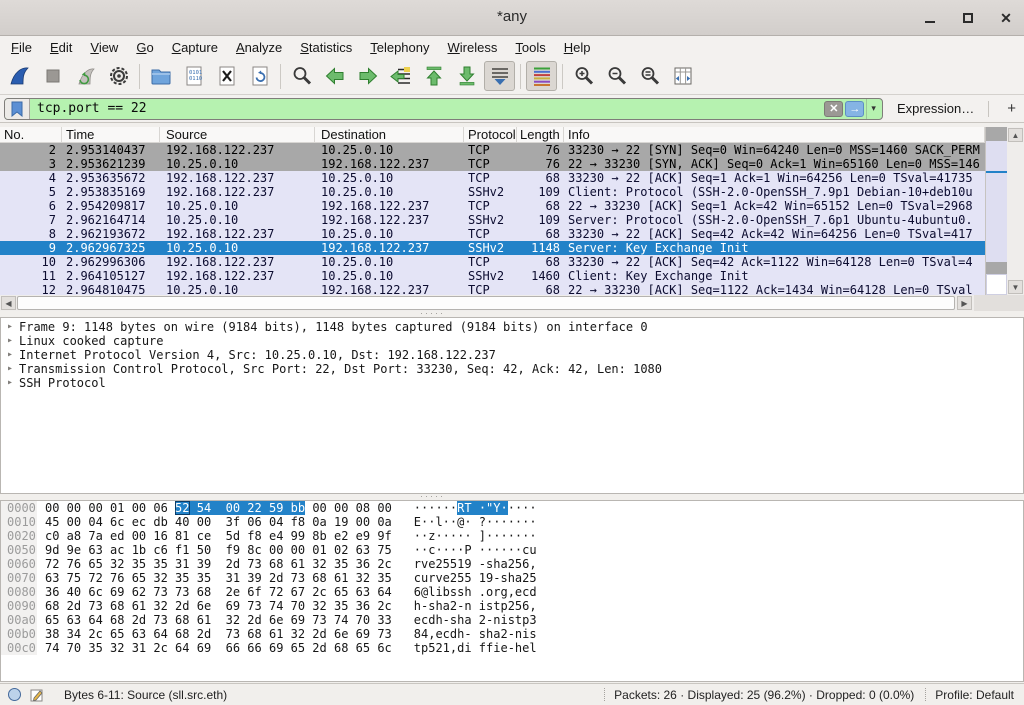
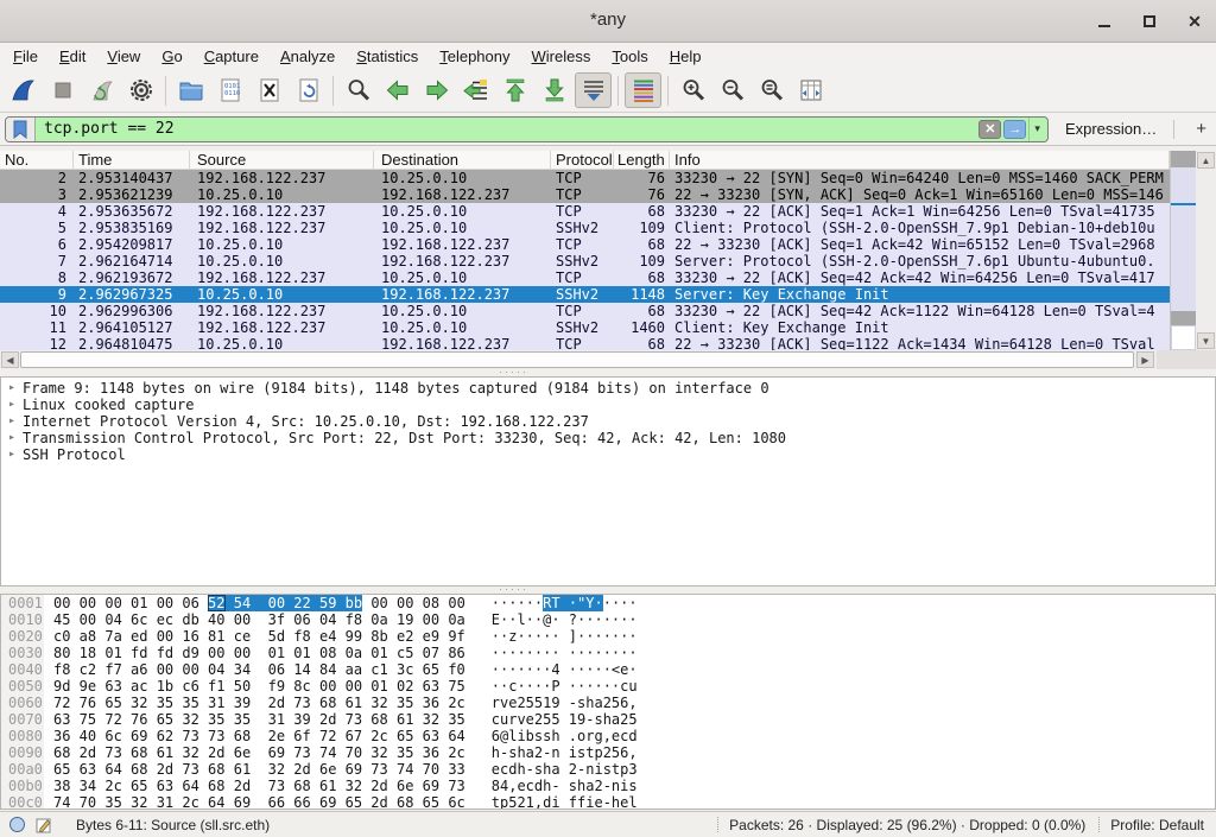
  *any
  ✕
  File
  Edit
  View
  Go
  Capture
  Analyze
  Statistics
  Telephony
  Wireless
  Tools
  Help
  tcp.port == 22
  ✕
  →
  ▾
  Expression…
  +
  No.
  Time
  Source
  Destination
  Protocol
  Length
  Info
  2
  2.953140437
  192.168.122.237
  10.25.0.10
  TCP
  76
  33230 → 22 [SYN] Seq=0 Win=64240 Len=0 MSS=1460 SACK_PERM
  3
  2.953621239
  10.25.0.10
  192.168.122.237
  TCP
  76
  22 → 33230 [SYN, ACK] Seq=0 Ack=1 Win=65160 Len=0 MSS=146
  4
  2.953635672
  192.168.122.237
  10.25.0.10
  TCP
  68
  33230 → 22 [ACK] Seq=1 Ack=1 Win=64256 Len=0 TSval=41735
  5
  2.953835169
  192.168.122.237
  10.25.0.10
  SSHv2
  109
  Client: Protocol (SSH-2.0-OpenSSH_7.9p1 Debian-10+deb10u
  6
  2.954209817
  10.25.0.10
  192.168.122.237
  TCP
  68
  22 → 33230 [ACK] Seq=1 Ack=42 Win=65152 Len=0 TSval=2968
  7
  2.962164714
  10.25.0.10
  192.168.122.237
  SSHv2
  109
  Server: Protocol (SSH-2.0-OpenSSH_7.6p1 Ubuntu-4ubuntu0.
  8
  2.962193672
  192.168.122.237
  10.25.0.10
  TCP
  68
  33230 → 22 [ACK] Seq=42 Ack=42 Win=64256 Len=0 TSval=417
  9
  2.962967325
  10.25.0.10
  192.168.122.237
  SSHv2
  1148
  Server: Key Exchange Init
  10
  2.962996306
  192.168.122.237
  10.25.0.10
  TCP
  68
  33230 → 22 [ACK] Seq=42 Ack=1122 Win=64128 Len=0 TSval=4
  11
  2.964105127
  192.168.122.237
  10.25.0.10
  SSHv2
  1460
  Client: Key Exchange Init
  12
  2.964810475
  10.25.0.10
  192.168.122.237
  TCP
  68
  22 → 33230 [ACK] Seq=1122 Ack=1434 Win=64128 Len=0 TSval
  ▲
  ▼
  ◀
  ▶
  ·····
  ▸
  Frame 9: 1148 bytes on wire (9184 bits), 1148 bytes captured (9184 bits) on interface 0
  ▸
  Linux cooked capture
  ▸
  Internet Protocol Version 4, Src: 10.25.0.10, Dst: 192.168.122.237
  ▸
  Transmission Control Protocol, Src Port: 22, Dst Port: 33230, Seq: 42, Ack: 42, Len: 1080
  ▸
  SSH Protocol
  ·····
- 0000
+ 0001
  00 00 00 01 00 06 52 54 00 22 59 bb 00 00 08 00
  ······RT ·"Y·····
  0010
  45 00 04 6c ec db 40 00 3f 06 04 f8 0a 19 00 0a
  E··l··@· ?·······
  0020
  c0 a8 7a ed 00 16 81 ce 5d f8 e4 99 8b e2 e9 9f
  ··z····· ]·······
+ 0030
+ 80 18 01 fd fd d9 00 00 01 01 08 0a 01 c5 07 86
+ ········ ········
+ 0040
+ f8 c2 f7 a6 00 00 04 34 06 14 84 aa c1 3c 65 f0
+ ·······4 ·····<e·
  0050
  9d 9e 63 ac 1b c6 f1 50 f9 8c 00 00 01 02 63 75
  ··c····P ······cu
  0060
  72 76 65 32 35 35 31 39 2d 73 68 61 32 35 36 2c
  rve25519 -sha256,
  0070
  63 75 72 76 65 32 35 35 31 39 2d 73 68 61 32 35
  curve255 19-sha25
  0080
  36 40 6c 69 62 73 73 68 2e 6f 72 67 2c 65 63 64
  6@libssh .org,ecd
  0090
  68 2d 73 68 61 32 2d 6e 69 73 74 70 32 35 36 2c
  h-sha2-n istp256,
  00a0
  65 63 64 68 2d 73 68 61 32 2d 6e 69 73 74 70 33
  ecdh-sha 2-nistp3
  00b0
  38 34 2c 65 63 64 68 2d 73 68 61 32 2d 6e 69 73
  84,ecdh- sha2-nis
  00c0
  74 70 35 32 31 2c 64 69 66 66 69 65 2d 68 65 6c
  tp521,di ffie-hel
  Bytes 6-11: Source (sll.src.eth)
  Packets: 26 · Displayed: 25 (96.2%) · Dropped: 0 (0.0%)
  Profile: Default
